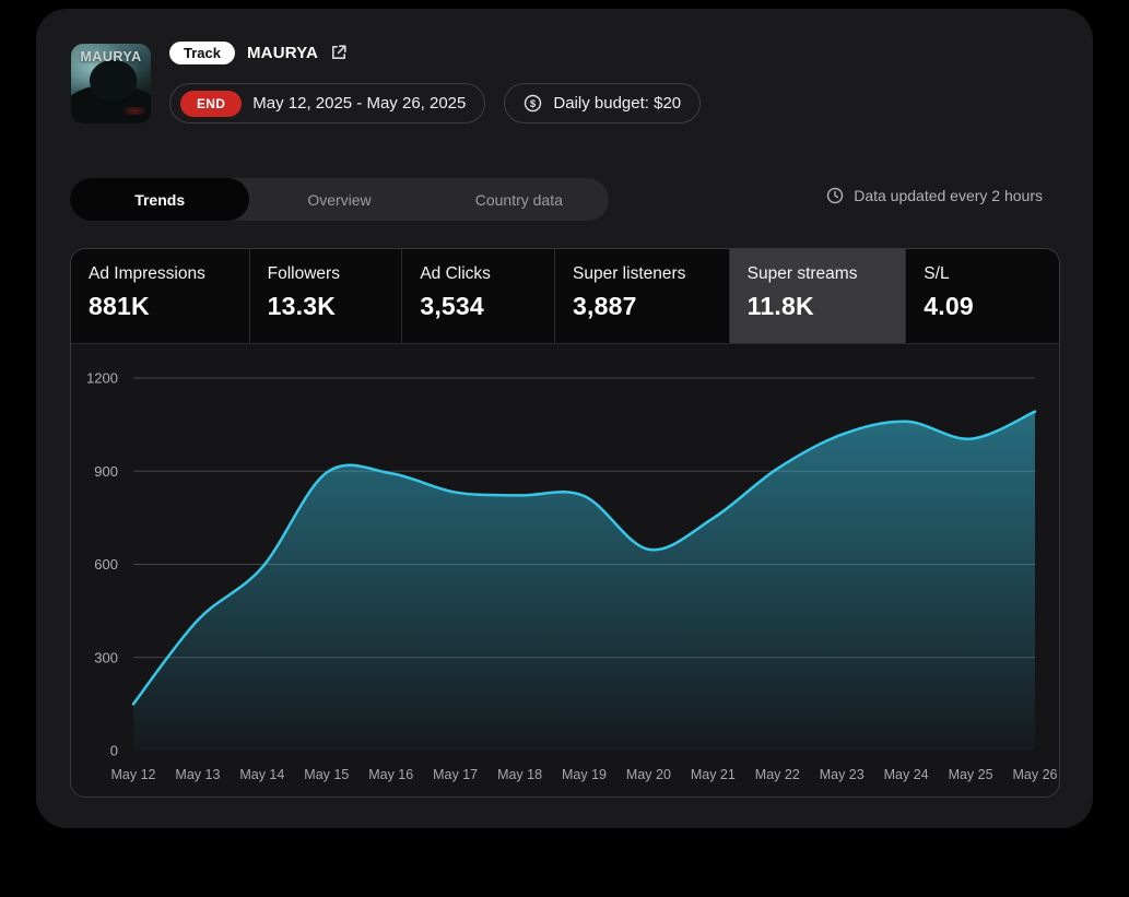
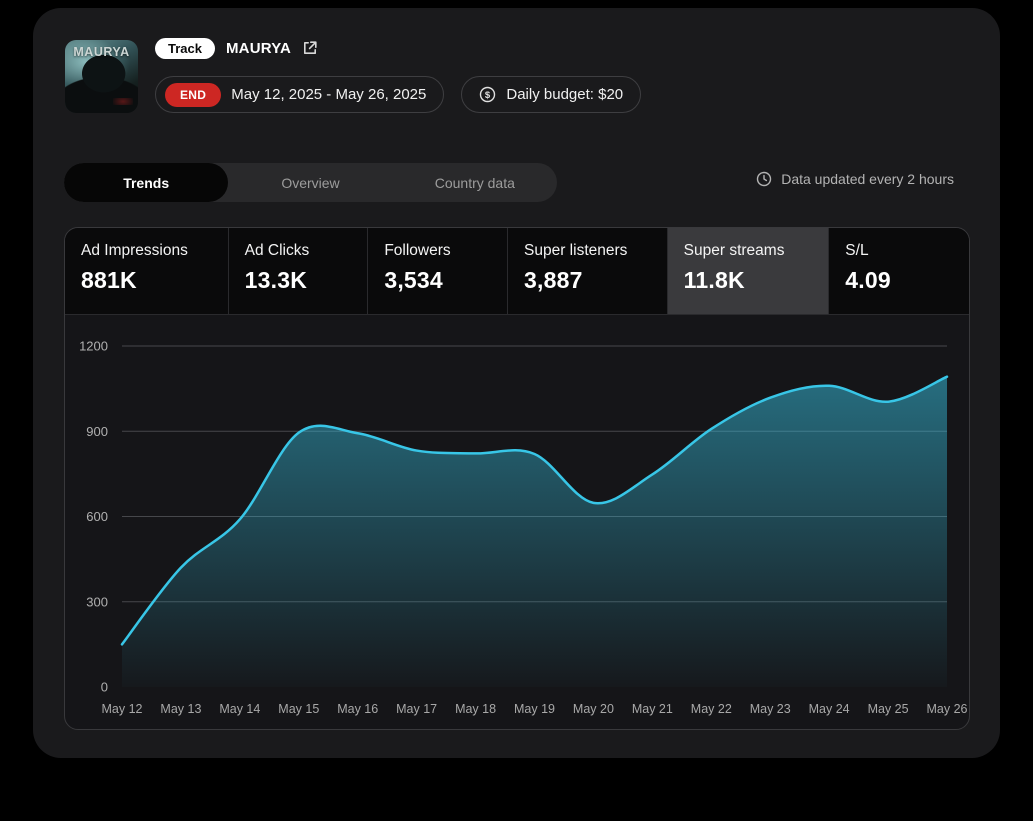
  MAURYA
  Track
  MAURYA
  END
  May 12, 2025 - May 26, 2025
  $
  Daily budget: $20
  Trends
  Overview
  Country data
  Data updated every 2 hours
  Ad Impressions
  881K
- Followers
+ Ad Clicks
  13.3K
- Ad Clicks
+ Followers
  3,534
  Super listeners
  3,887
  Super streams
  11.8K
  S/L
  4.09
  0
  300
  600
  900
  1200
  May 12
  May 13
  May 14
  May 15
  May 16
  May 17
  May 18
  May 19
  May 20
  May 21
  May 22
  May 23
  May 24
  May 25
  May 26
